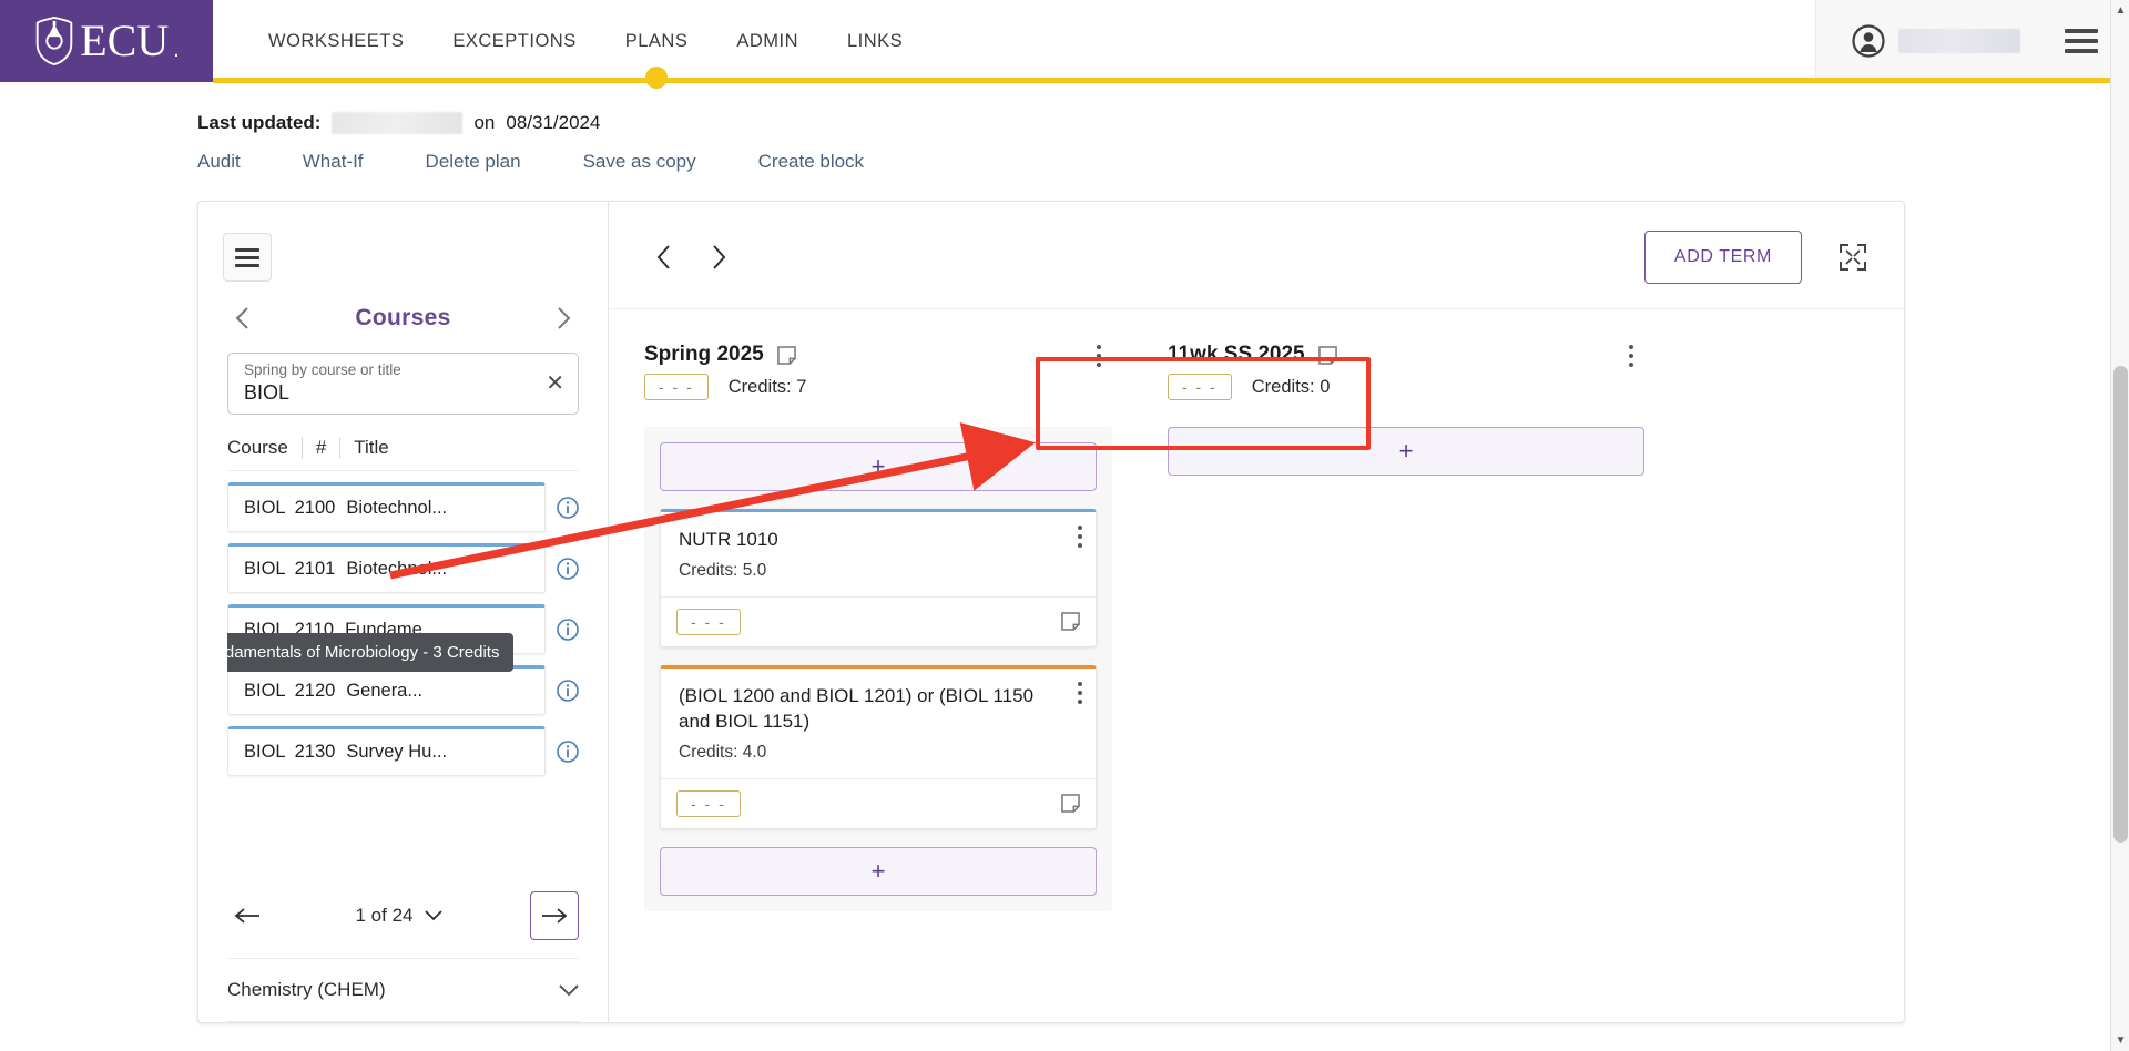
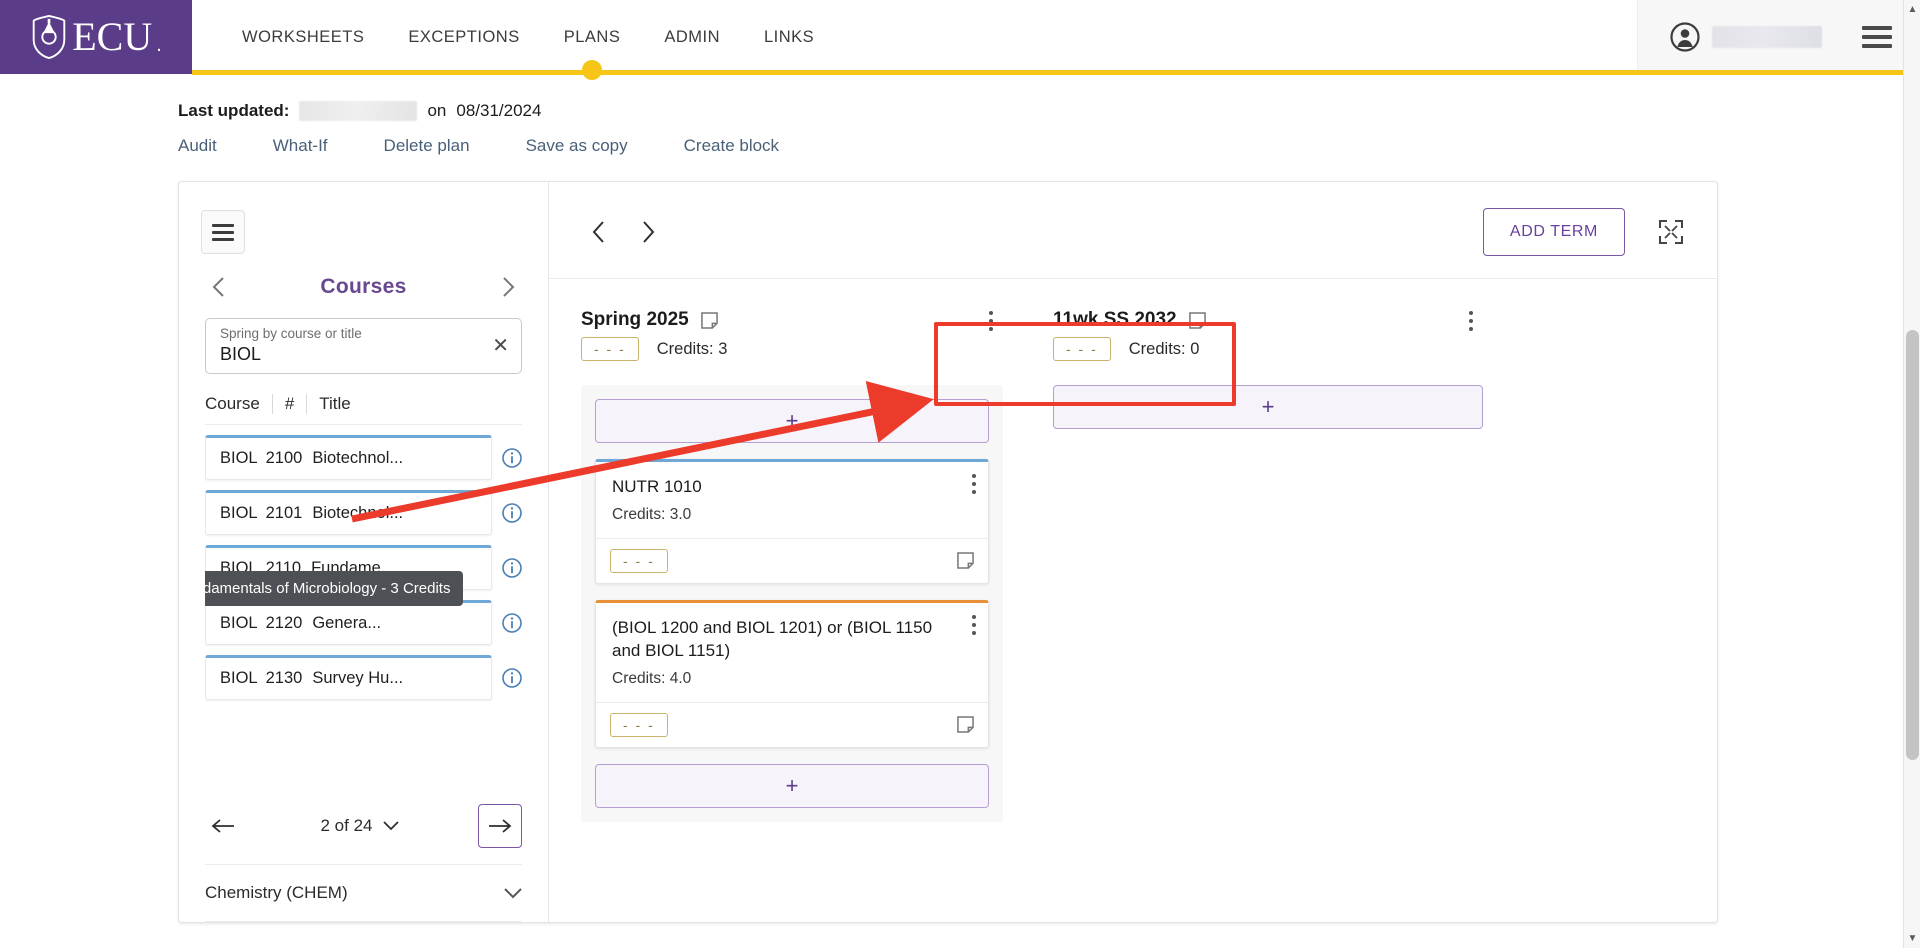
  ECU
  .
  WORKSHEETS
  EXCEPTIONS
  PLANS
  ADMIN
  LINKS
  Last updated:
  on
  08/31/2024
  Audit
  What-If
  Delete plan
  Save as copy
  Create block
  Courses
  Spring by course or title
  BIOL
  ✕
  Course
  #
  Title
  BIOL 2100 Biotechnol...
  BIOL 2101 Biotech.
  BIOL 2110 Fundame...
  BIOL 2120 Genera...
  BIOL 2130 Survey Hu...
  damentals of Microbiology - 3 Credits
- 1 of 24
+ 2 of 24
  Chemistry (CHEM)
  ADD TERM
  Spring 2025
  - - -
- Credits: 7
+ Credits: 3
  +
  NUTR 1010
- Credits: 5.0
+ Credits: 3.0
  - - -
  (BIOL 1200 and BIOL 1201) or (BIOL 1150 and BIOL 1151)
  Credits: 4.0
  - - -
  +
- 11wk SS 2025
+ 11wk SS 2032
  - - -
  Credits: 0
  +
  ▲
  ▼
